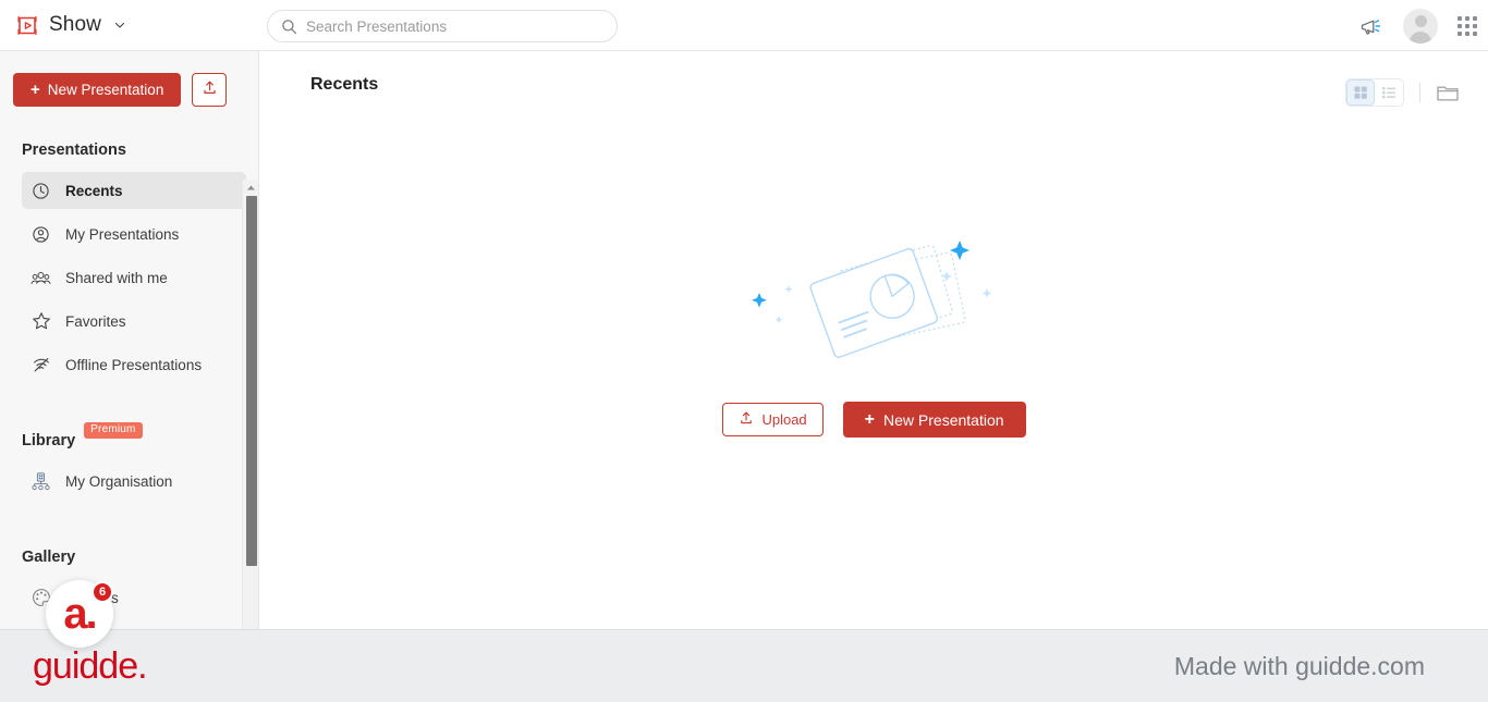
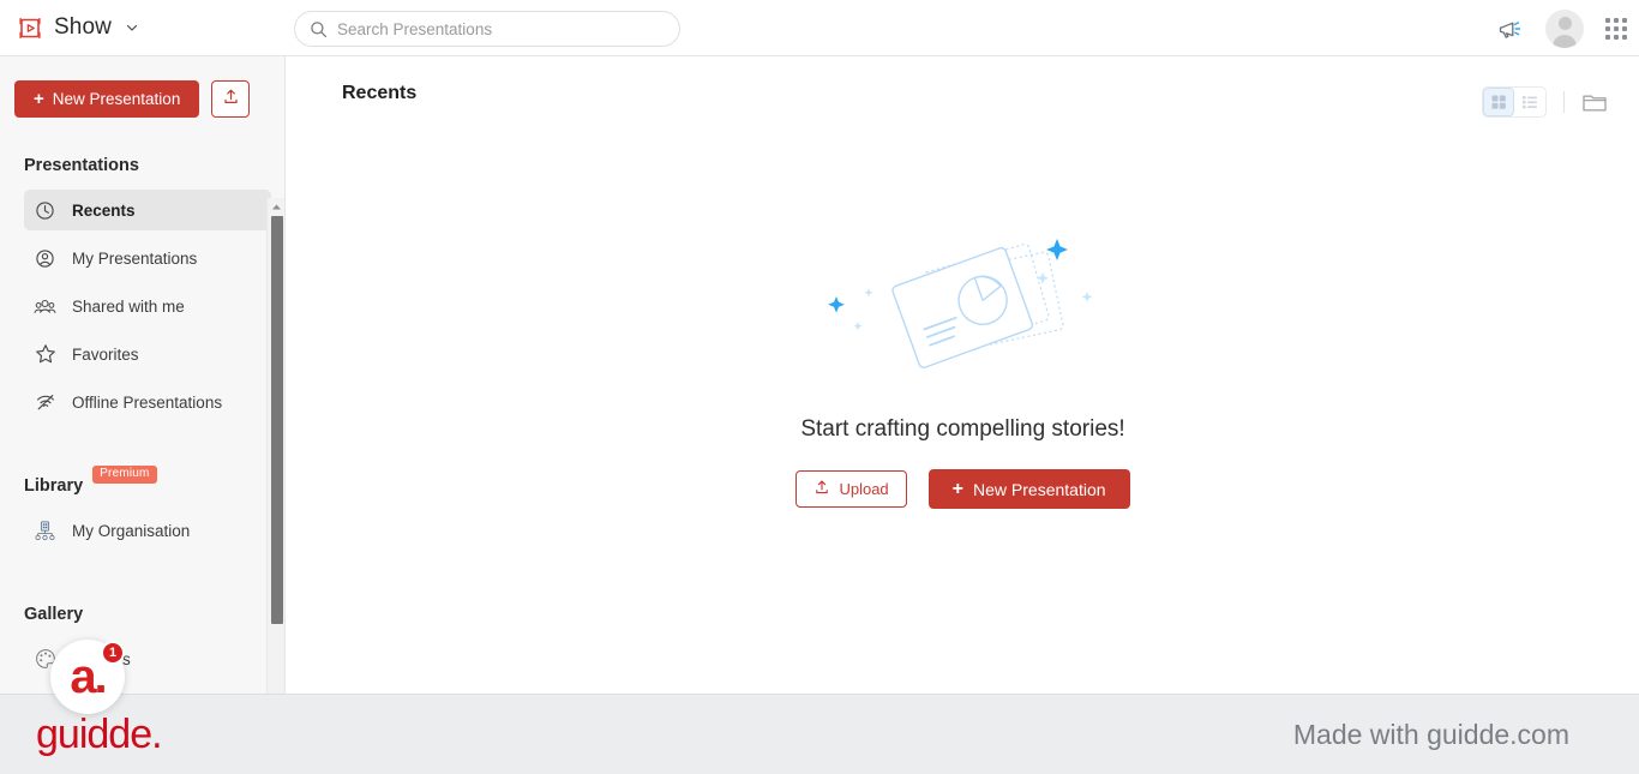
  Show
  Search Presentations
  +
  New Presentation
  Presentations
  Recents
  My Presentations
  Shared with me
  Favorites
  Offline Presentations
  Library
  Premium
  My Organisation
  Gallery
  Recents
+ Start crafting compelling stories!
  Upload
  +
  New Presentation
  a.
- 6
+ 1
  guidde.
  Made with guidde.com
